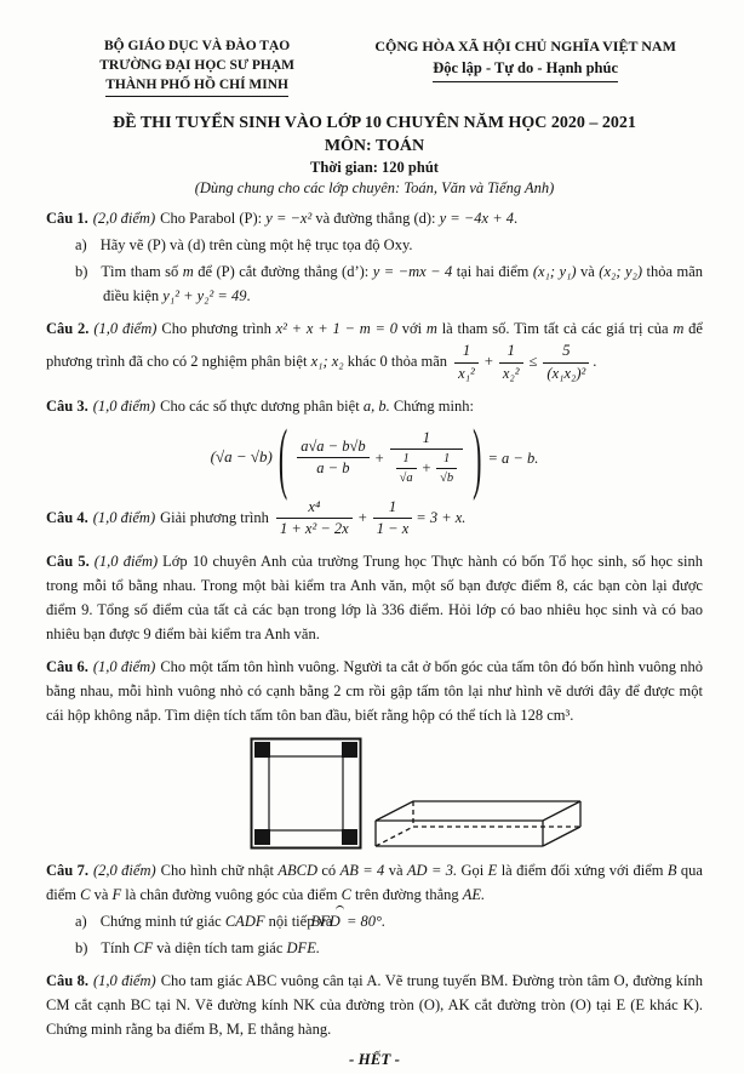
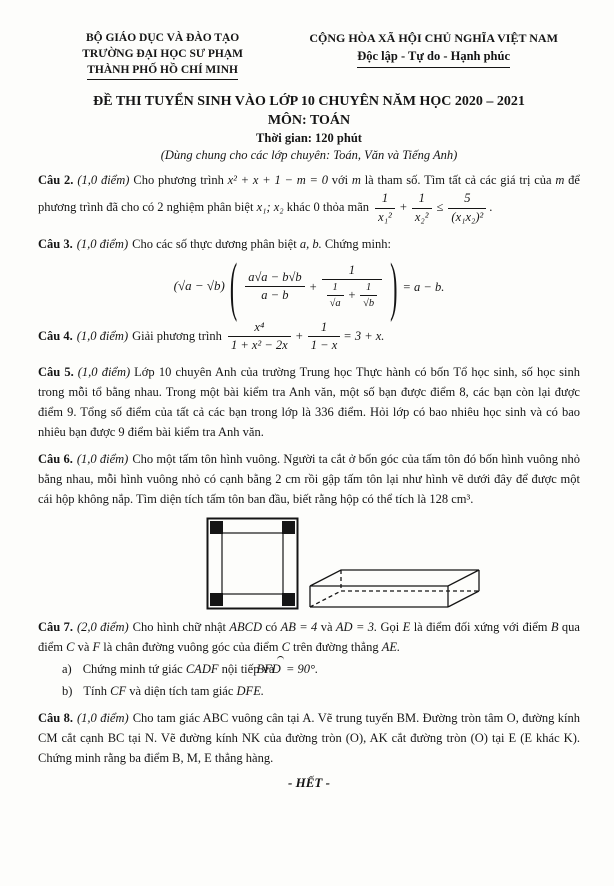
  BỘ GIÁO DỤC VÀ ĐÀO TẠO
  TRƯỜNG ĐẠI HỌC SƯ PHẠM
  THÀNH PHỐ HỒ CHÍ MINH
  CỘNG HÒA XÃ HỘI CHỦ NGHĨA VIỆT NAM
  Độc lập - Tự do - Hạnh phúc
  ĐỀ THI TUYỂN SINH VÀO LỚP 10 CHUYÊN NĂM HỌC 2020 – 2021
  MÔN: TOÁN
  Thời gian: 120 phút
  (Dùng chung cho các lớp chuyên: Toán, Văn và Tiếng Anh)
- Câu 1. (2,0 điểm) Cho Parabol (P): y = −x² và đường thẳng (d): y = −4x + 4.
- a) Hãy vẽ (P) và (d) trên cùng một hệ trục tọa độ Oxy.
- b) Tìm tham số m để (P) cắt đường thẳng (d’): y = −mx − 4 tại hai điểm (x₁; y₁) và (x₂; y₂) thỏa mãn điều kiện y₁² + y₂² = 49.
  Câu 2. (1,0 điểm) Cho phương trình x² + x + 1 − m = 0 với m là tham số. Tìm tất cả các giá trị của m để phương trình đã cho có 2 nghiệm phân biệt x₁; x₂ khác 0 thỏa mãn
  1
  x₁²
  +
  1
  x₂²
  ≤
  5
  (x₁x₂)²
  .
  Câu 3. (1,0 điểm) Cho các số thực dương phân biệt a, b. Chứng minh:
  (√a − √b)
  (
  a√a − b√b
  a − b
  +
  1
  1
  √a
  +
  1
  √b
  )
  = a − b.
  Câu 4. (1,0 điểm) Giải phương trình
  x⁴
  1 + x² − 2x
  +
  1
  1 − x
  = 3 + x.
  Câu 5. (1,0 điểm) Lớp 10 chuyên Anh của trường Trung học Thực hành có bốn Tổ học sinh, số học sinh trong mỗi tổ bằng nhau. Trong một bài kiểm tra Anh văn, một số bạn được điểm 8, các bạn còn lại được điểm 9. Tổng số điểm của tất cả các bạn trong lớp là 336 điểm. Hỏi lớp có bao nhiêu học sinh và có bao nhiêu bạn được 9 điểm bài kiểm tra Anh văn.
  Câu 6. (1,0 điểm) Cho một tấm tôn hình vuông. Người ta cắt ở bốn góc của tấm tôn đó bốn hình vuông nhỏ bằng nhau, mỗi hình vuông nhỏ có cạnh bằng 2 cm rồi gập tấm tôn lại như hình vẽ dưới đây để được một cái hộp không nắp. Tìm diện tích tấm tôn ban đầu, biết rằng hộp có thể tích là 128 cm³.
  Câu 7. (2,0 điểm) Cho hình chữ nhật ABCD có AB = 4 và AD = 3. Gọi E là điểm đối xứng với điểm B qua điểm C và F là chân đường vuông góc của điểm C trên đường thẳng AE.
- a) Chứng minh tứ giác CADF nội tiếp và BFD = 80°.
+ a) Chứng minh tứ giác CADF nội tiếp và BFD = 90°.
  b) Tính CF và diện tích tam giác DFE.
  Câu 8. (1,0 điểm) Cho tam giác ABC vuông cân tại A. Vẽ trung tuyến BM. Đường tròn tâm O, đường kính CM cắt cạnh BC tại N. Vẽ đường kính NK của đường tròn (O), AK cắt đường tròn (O) tại E (E khác K). Chứng minh rằng ba điểm B, M, E thẳng hàng.
  - HẾT -
